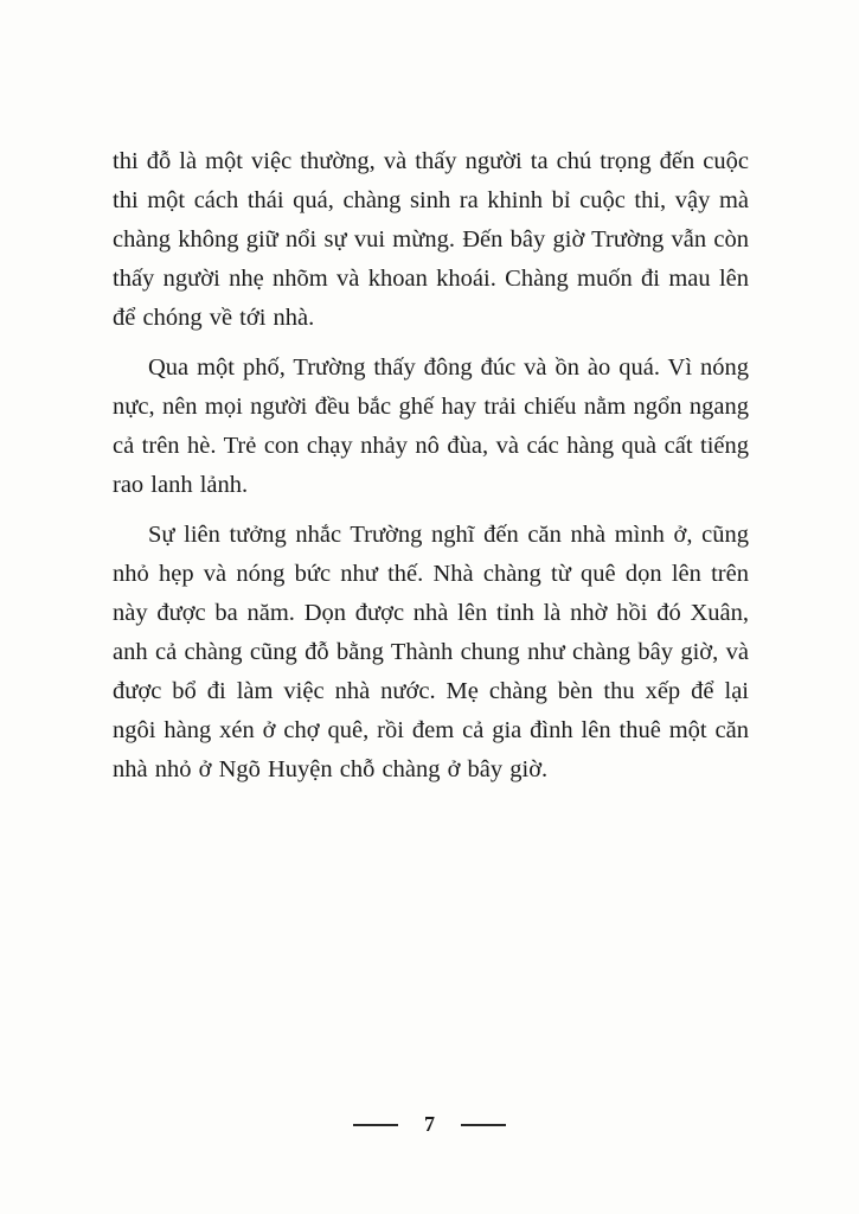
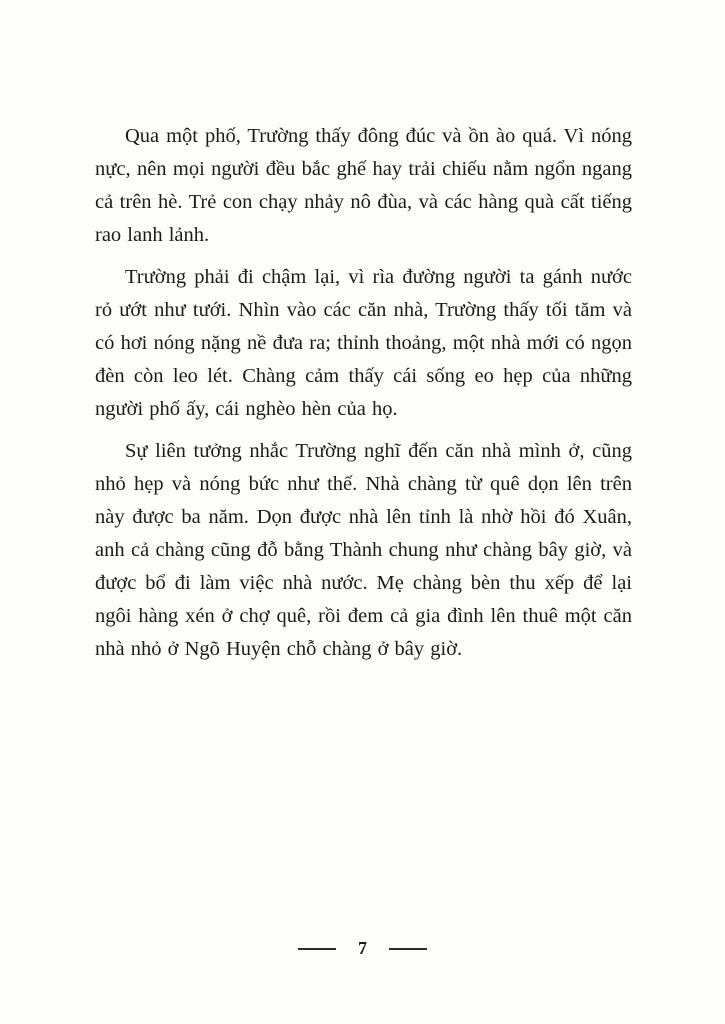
- thi đỗ là một việc thường, và thấy người ta chú trọng đến cuộc thi một cách thái quá, chàng sinh ra khinh bỉ cuộc thi, vậy mà chàng không giữ nổi sự vui mừng. Đến bây giờ Trường vẫn còn thấy người nhẹ nhõm và khoan khoái. Chàng muốn đi mau lên để chóng về tới nhà.
  Qua một phố, Trường thấy đông đúc và ồn ào quá. Vì nóng nực, nên mọi người đều bắc ghế hay trải chiếu nằm ngổn ngang cả trên hè. Trẻ con chạy nhảy nô đùa, và các hàng quà cất tiếng rao lanh lảnh.
+ Trường phải đi chậm lại, vì rìa đường người ta gánh nước rỏ ướt như tưới. Nhìn vào các căn nhà, Trường thấy tối tăm và có hơi nóng nặng nề đưa ra; thỉnh thoảng, một nhà mới có ngọn đèn còn leo lét. Chàng cảm thấy cái sống eo hẹp của những người phố ấy, cái nghèo hèn của họ.
  Sự liên tưởng nhắc Trường nghĩ đến căn nhà mình ở, cũng nhỏ hẹp và nóng bức như thế. Nhà chàng từ quê dọn lên trên này được ba năm. Dọn được nhà lên tỉnh là nhờ hồi đó Xuân, anh cả chàng cũng đỗ bằng Thành chung như chàng bây giờ, và được bổ đi làm việc nhà nước. Mẹ chàng bèn thu xếp để lại ngôi hàng xén ở chợ quê, rồi đem cả gia đình lên thuê một căn nhà nhỏ ở Ngõ Huyện chỗ chàng ở bây giờ.
  7
